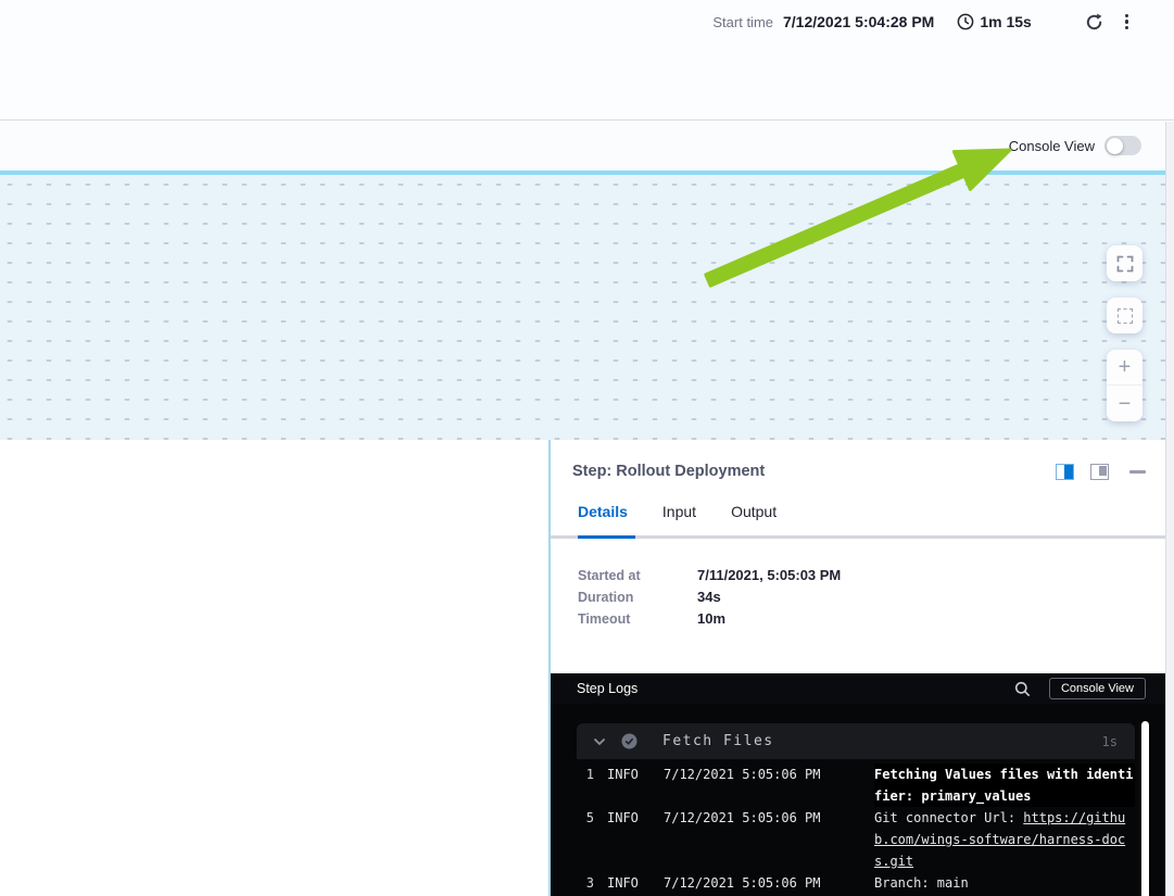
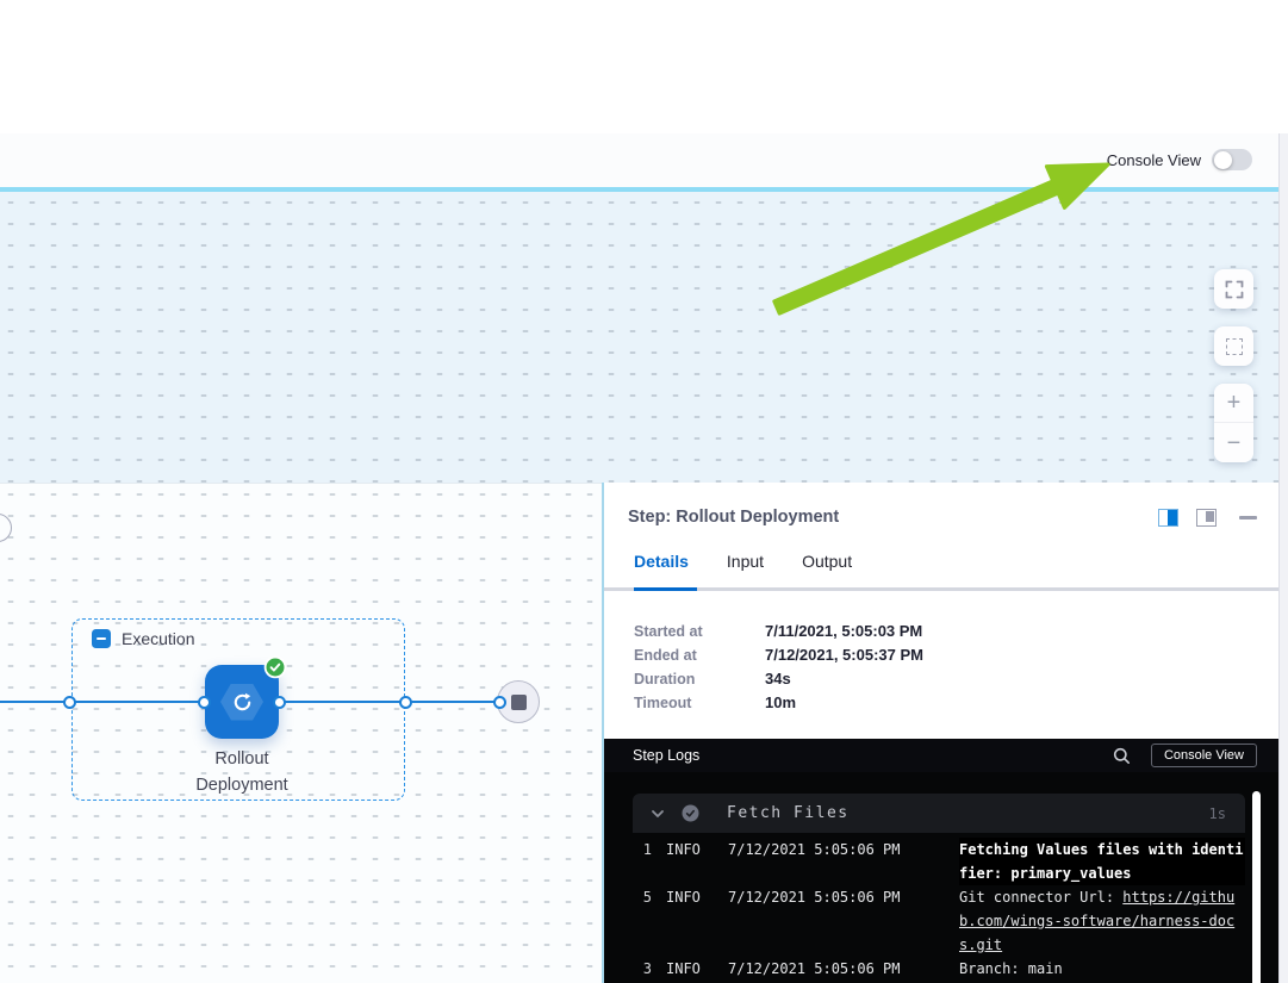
- Start time
- 7/12/2021 5:04:28 PM
- 1m 15s
  Console View
  +
  −
+ Execution
+ Rollout
+ Deployment
  Step: Rollout Deployment
  Details
  Input
  Output
  Started at
  7/11/2021, 5:05:03 PM
+ Ended at
+ 7/12/2021, 5:05:37 PM
  Duration
  34s
  Timeout
  10m
  Step Logs
  Console View
  Fetch Files
  1s
  1
  INFO
  7/12/2021 5:05:06 PM
  Fetching Values files with identifier: primary_values
  5
  INFO
  7/12/2021 5:05:06 PM
  Git connector Url: https://github.com/wings-software/harness-docs.git
  3
  INFO
  7/12/2021 5:05:06 PM
  Branch: main
